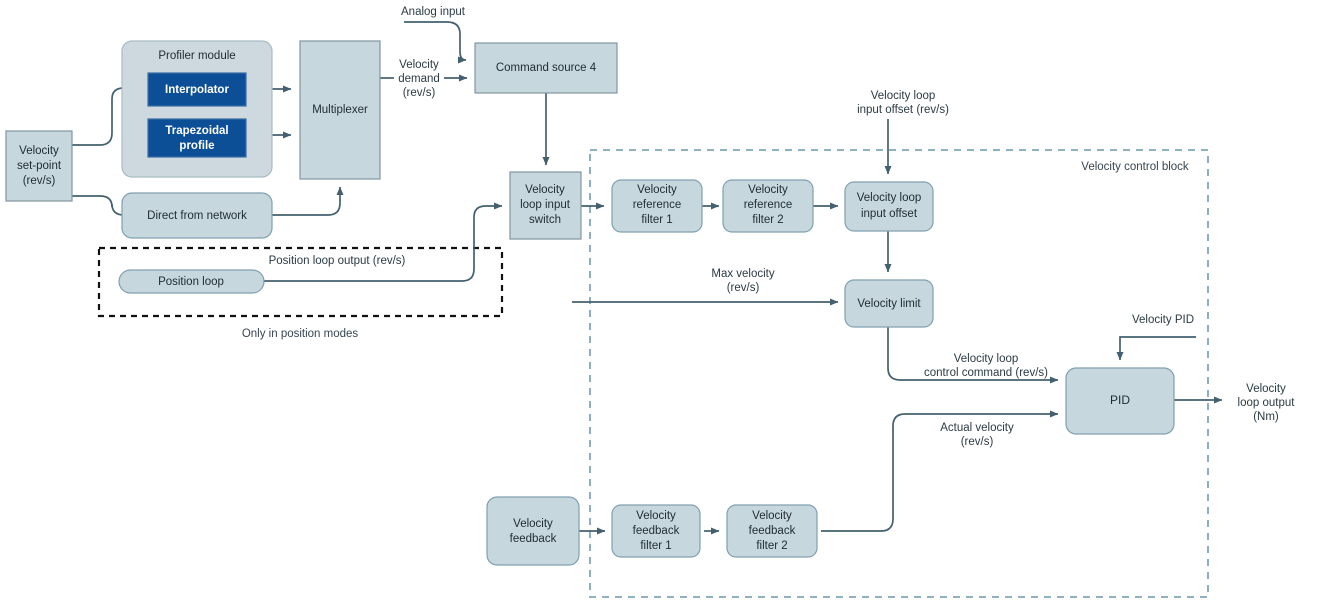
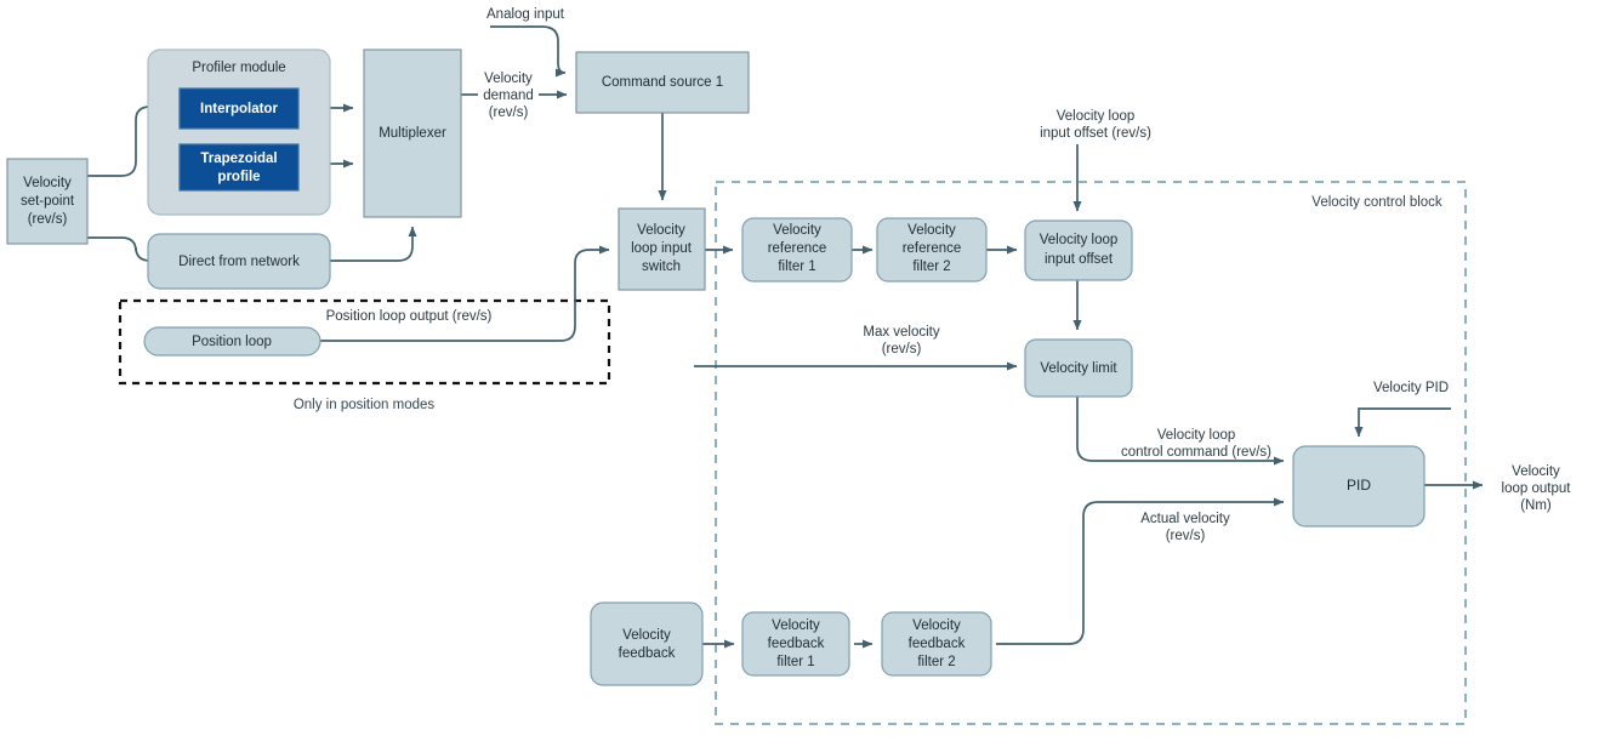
  Velocity control block
  Only in position modes
  Velocity
  set-point
  (rev/s)
  Profiler module
  Interpolator
  Trapezoidal
  profile
  Multiplexer
  Direct from network
  Position loop
  Position loop output (rev/s)
- Command source 4
+ Command source 1
  Velocity
  loop input
  switch
  Velocity
  reference
  filter 1
  Velocity
  reference
  filter 2
  Velocity loop
  input offset
  Velocity limit
  PID
  Velocity
  feedback
  Velocity
  feedback
  filter 1
  Velocity
  feedback
  filter 2
  Analog input
  Velocity
  demand
  (rev/s)
  Velocity loop
  input offset (rev/s)
  Max velocity
  (rev/s)
  Velocity PID
  Velocity loop
  control command (rev/s)
  Actual velocity
  (rev/s)
  Velocity
  loop output
  (Nm)
